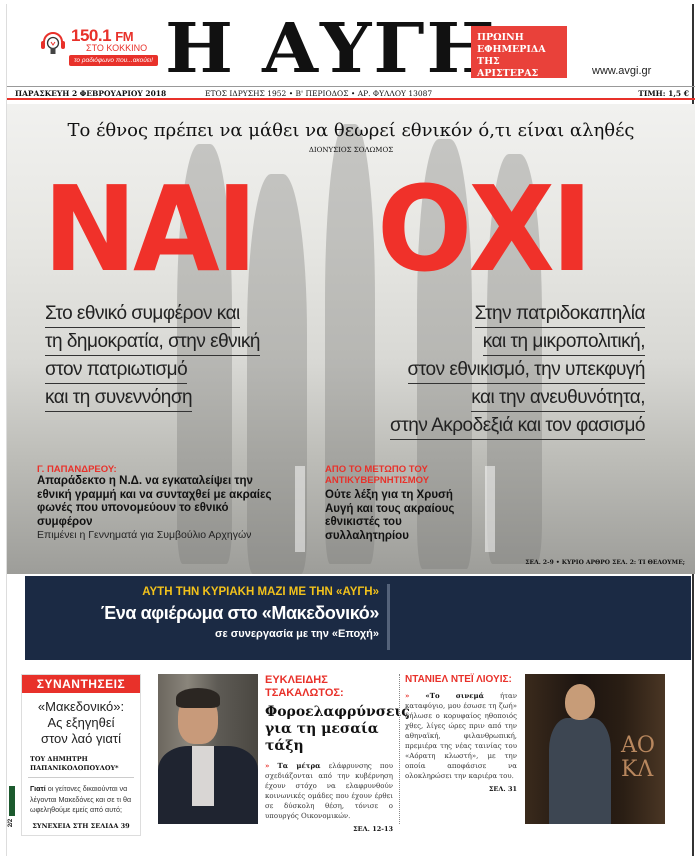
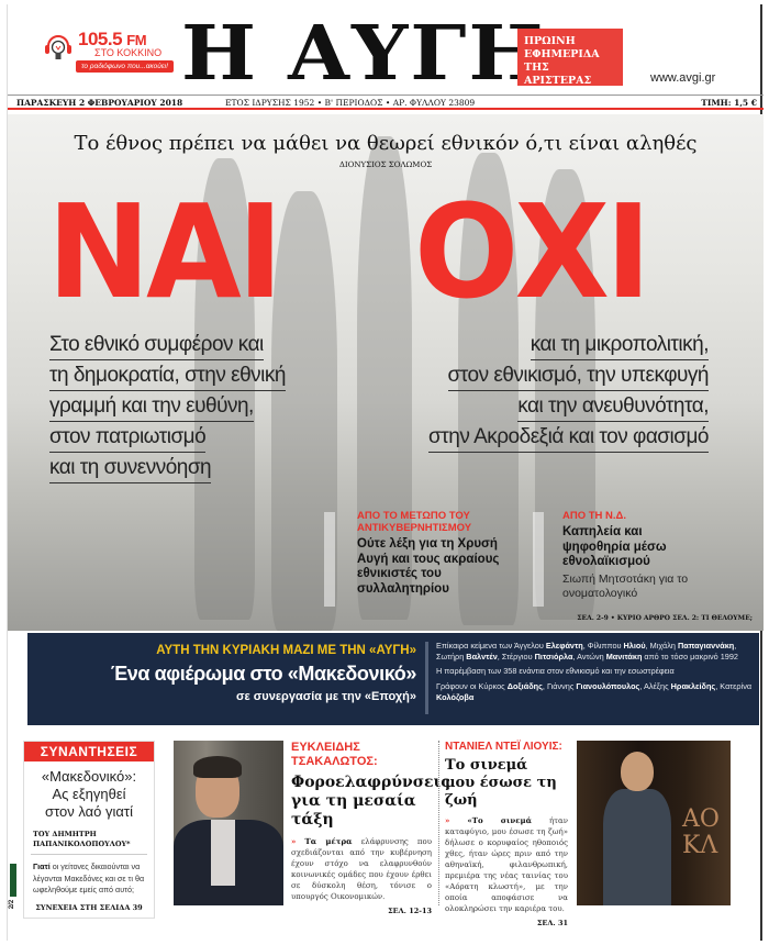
- 150.1 FM
+ 105.5 FM
  ΣΤΟ ΚΟΚΚΙΝΟ
  Η ΑΥΓΗ
  ΠΡΩΙΝΗ
  ΕΦΗΜΕΡΙΔΑ
  ΤΗΣ ΑΡΙΣΤΕΡΑΣ
  www.avgi.gr
  ΠΑΡΑΣΚΕΥΗ 2 ΦΕΒΡΟΥΑΡΙΟΥ 2018
- ΕΤΟΣ ΙΔΡΥΣΗΣ 1952 • Β' ΠΕΡΙΟΔΟΣ • ΑΡ. ΦΥΛΛΟΥ 13087
+ ΕΤΟΣ ΙΔΡΥΣΗΣ 1952 • Β' ΠΕΡΙΟΔΟΣ • ΑΡ. ΦΥΛΛΟΥ 23809
  ΤΙΜΗ: 1,5 €
  Το έθνος πρέπει να μάθει να θεωρεί εθνικόν ό,τι είναι αληθές
  ΔΙΟΝΥΣΙΟΣ ΣΟΛΩΜΟΣ
  ΝΑΙ
  ΟΧΙ
  Στο εθνικό συμφέρον και
  τη δημοκρατία, στην εθνική
+ γραμμή και την ευθύνη,
  στον πατριωτισμό
  και τη συνεννόηση
- Στην πατριδοκαπηλία
  και τη μικροπολιτική,
  στον εθνικισμό, την υπεκφυγή
  και την ανευθυνότητα,
  στην Ακροδεξιά και τον φασισμό
- Γ. ΠΑΠΑΝΔΡΕΟΥ:
- Απαράδεκτο η Ν.Δ. να εγκαταλείψει την εθνική γραμμή και να συνταχθεί με ακραίες φωνές που υπονομεύουν το εθνικό συμφέρον
- Επιμένει η Γεννηματά για Συμβούλιο Αρχηγών
  ΑΠΟ ΤΟ ΜΕΤΩΠΟ ΤΟΥ ΑΝΤΙΚΥΒΕΡΝΗΤΙΣΜΟΥ
  Ούτε λέξη για τη Χρυσή Αυγή και τους ακραίους εθνικιστές του συλλαλητηρίου
+ ΑΠΟ ΤΗ Ν.Δ.
+ Καπηλεία και ψηφοθηρία μέσω εθνολαϊκισμού
+ Σιωπή Μητσοτάκη για το ονοματολογικό
  ΑΥΤΗ ΤΗΝ ΚΥΡΙΑΚΗ ΜΑΖΙ ΜΕ ΤΗΝ «ΑΥΓΗ»
  Ένα αφιέρωμα στο «Μακεδονικό»
  σε συνεργασία με την «Εποχή»
+ Επίκαιρα κείμενα των Άγγελου Ελεφάντη, Φίλιππου Ηλιού, Μιχάλη Παπαγιαννάκη, Σωτήρη Βαλντέν, Στέργιου Πιτσιόρλα, Αντώνη Μανιτάκη από το τόσο μακρινό 1992
+ Η παρέμβαση των 358 ενάντια στον εθνικισμό και την εσωστρέφεια
+ Γράφουν οι Κύρκος Δοξιάδης, Γιάννης Γιανουλόπουλος, Αλέξης Ηρακλείδης, Κατερίνα Κολόζοβα
  ΣΥΝΑΝΤΗΣΕΙΣ
  «Μακεδονικό»:
  Ας εξηγηθεί
  στον λαό γιατί
  ΤΟΥ ΔΗΜΗΤΡΗ
  ΠΑΠΑΝΙΚΟΛΟΠΟΥΛΟΥ*
  Γιατί οι γείτονες δικαιούνται να λέγονται Μακεδόνες και σε τι θα ωφεληθούμε εμείς από αυτό;
  ΣΥΝΕΧΕΙΑ ΣΤΗ ΣΕΛΙΔΑ 39
  ΕΥΚΛΕΙΔΗΣ
  ΤΣΑΚΑΛΩΤΟΣ:
  Φοροελαφρύνσει για τη μεσαία τάξη
  » Τα μέτρα ελάφρυνσης που σχεδιάζονται από την κυβέρνηση έχουν στόχο να ελαφρυνθούν κοινωνικές ομάδες που έχουν έρθει σε δύσκολη θέση, τόνισε ο υπουργός Οικονομικών.
  ΣΕΛ. 12-13
  ΝΤΑΝΙΕΛ ΝΤΕΪ ΛΙΟΥΙΣ:
+ Το σινεμά
+ μου έσωσε τη ζωή
- » «Το σινεμά ήταν καταφύγιο, μου έσωσε τη ζωή» δήλωσε ο κορυφαίος ηθοποιός χθες, λίγες ώρες πριν από την αθηναϊκή, φιλανθρωπική, πρεμιέρα της νέας ταινίας του «Αόρατη κλωστή», με την οποία αποφάσισε να ολοκληρώσει την καριέρα του.
+ » «Το σινεμά ήταν καταφύγιο, μου έσωσε τη ζωή» δήλωσε ο κορυφαίος ηθοποιός χθες, ήταν ώρες πριν από την αθηναϊκή, φιλανθρωπική, πρεμιέρα της νέας ταινίας του «Αόρατη κλωστή», με την οποία αποφάσισε να ολοκληρώσει την καριέρα του.
  ΣΕΛ. 31
  ΑΟ ΚΛ
